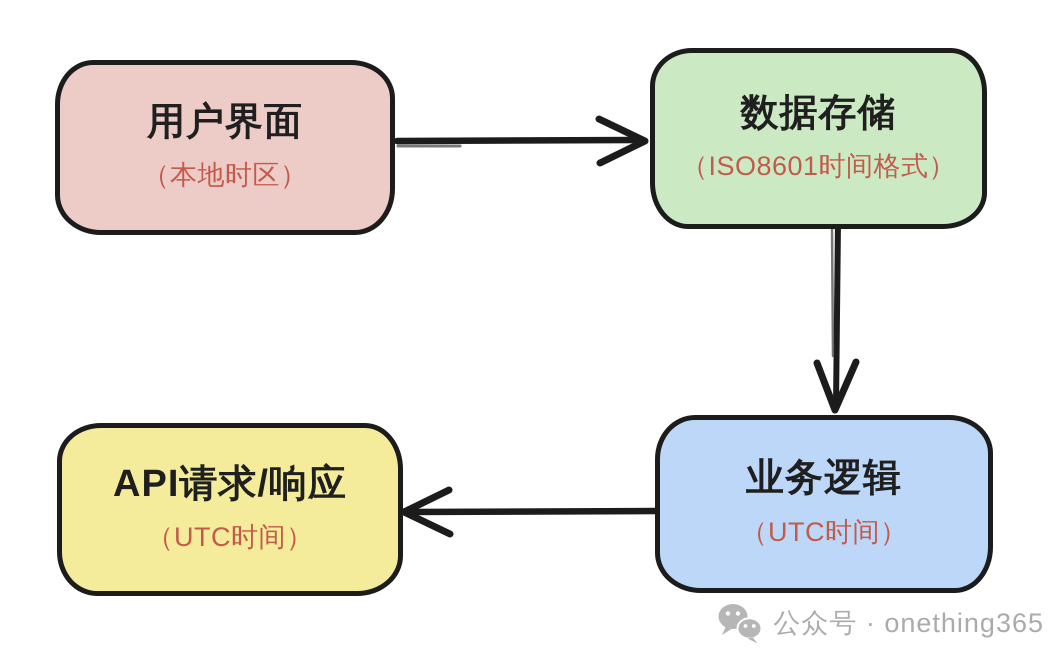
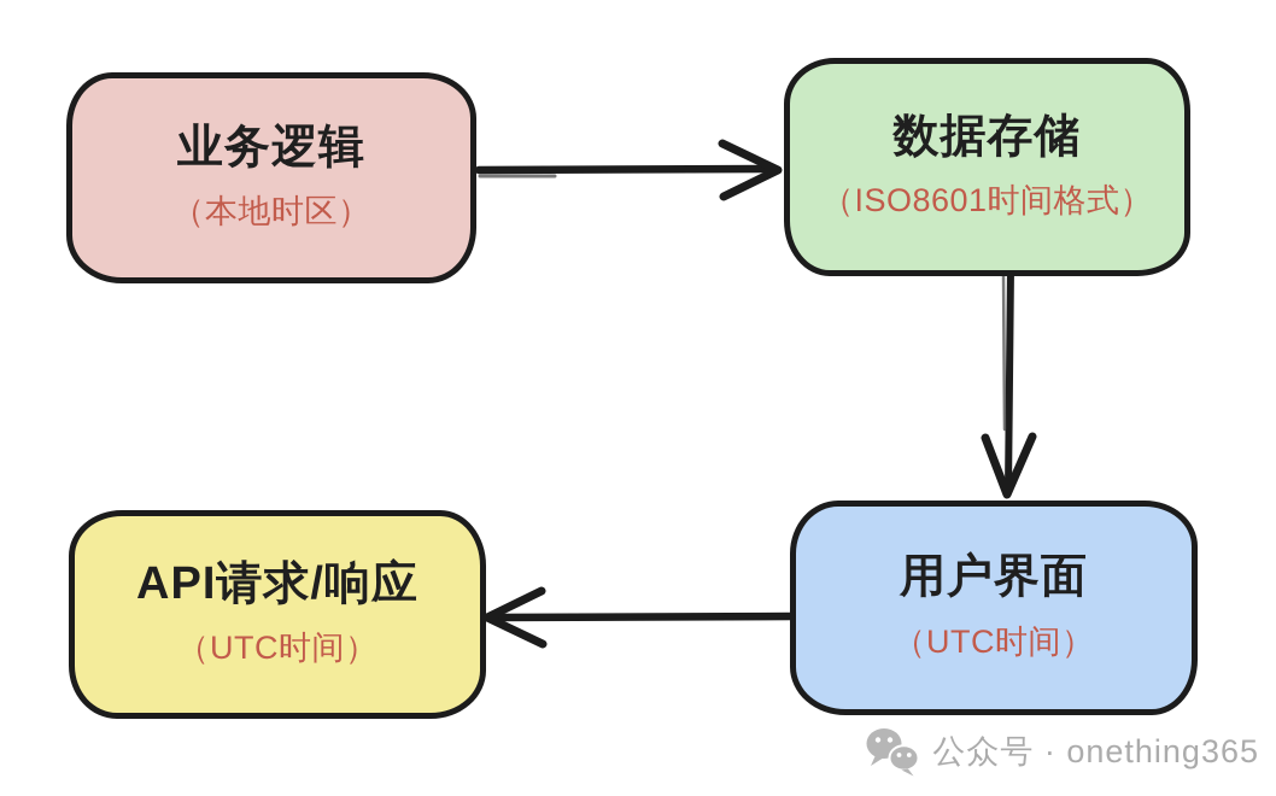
- 用户界面
+ 业务逻辑
  （本地时区）
  数据存储
  （ISO8601时间格式）
- 业务逻辑
+ 用户界面
  （UTC时间）
  API请求/响应
  （UTC时间）
  公众号 · onething365
